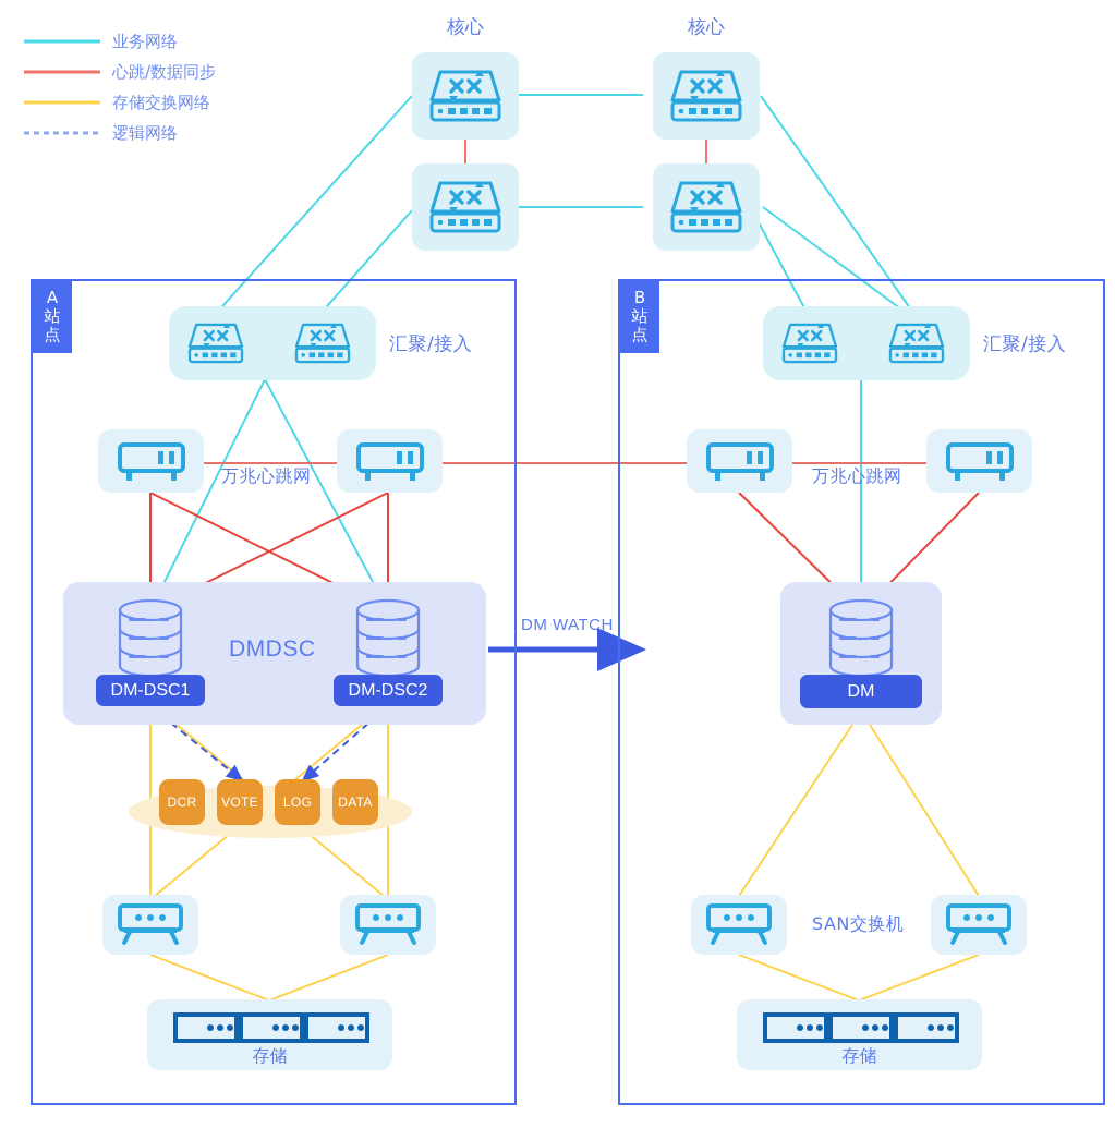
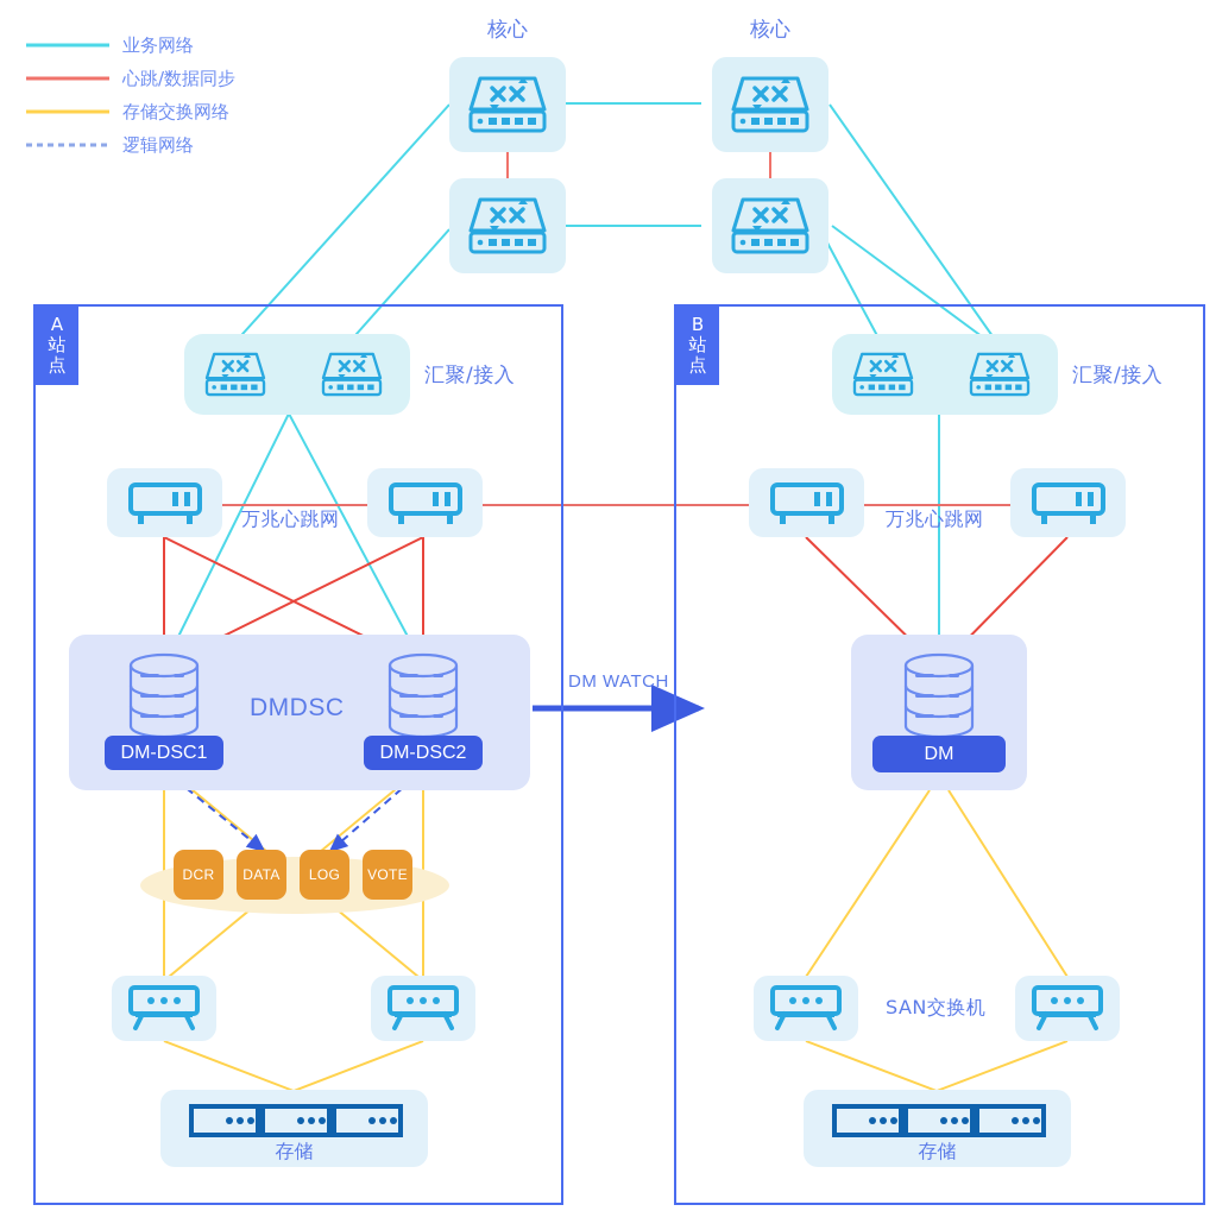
  业务网络
  心跳/数据同步
  存储交换网络
  逻辑网络
  核心
  核心
  A
  站
  点
  汇聚/接入
  万兆心跳网
  DMDSC
  DM-DSC1
  DM-DSC2
  DCR
- VOTE
+ DATA
  LOG
- DATA
+ VOTE
  存储
  DM WATCH
  B
  站
  点
  汇聚/接入
  万兆心跳网
  DM
  SAN交换机
  存储
